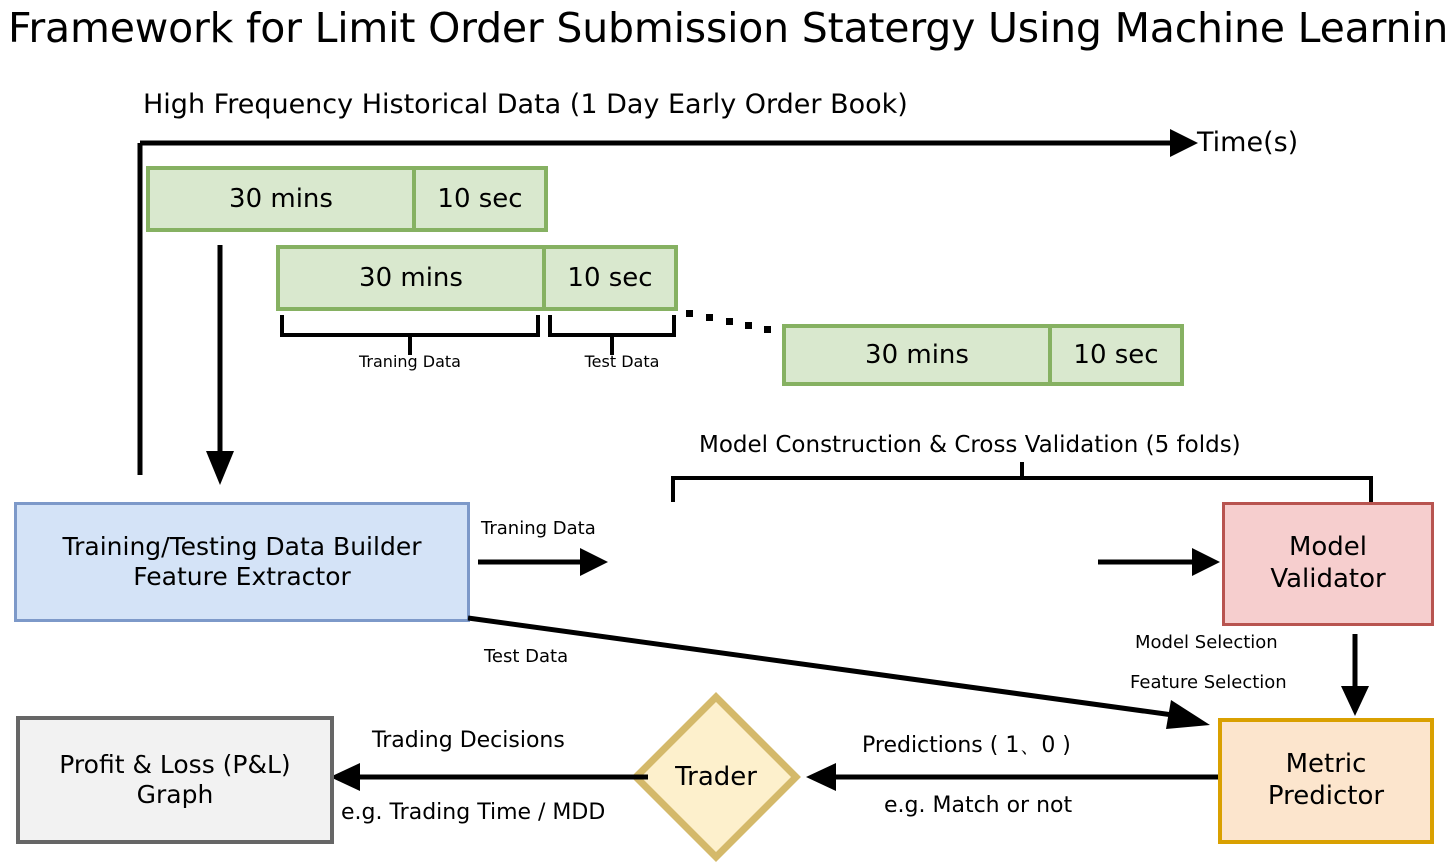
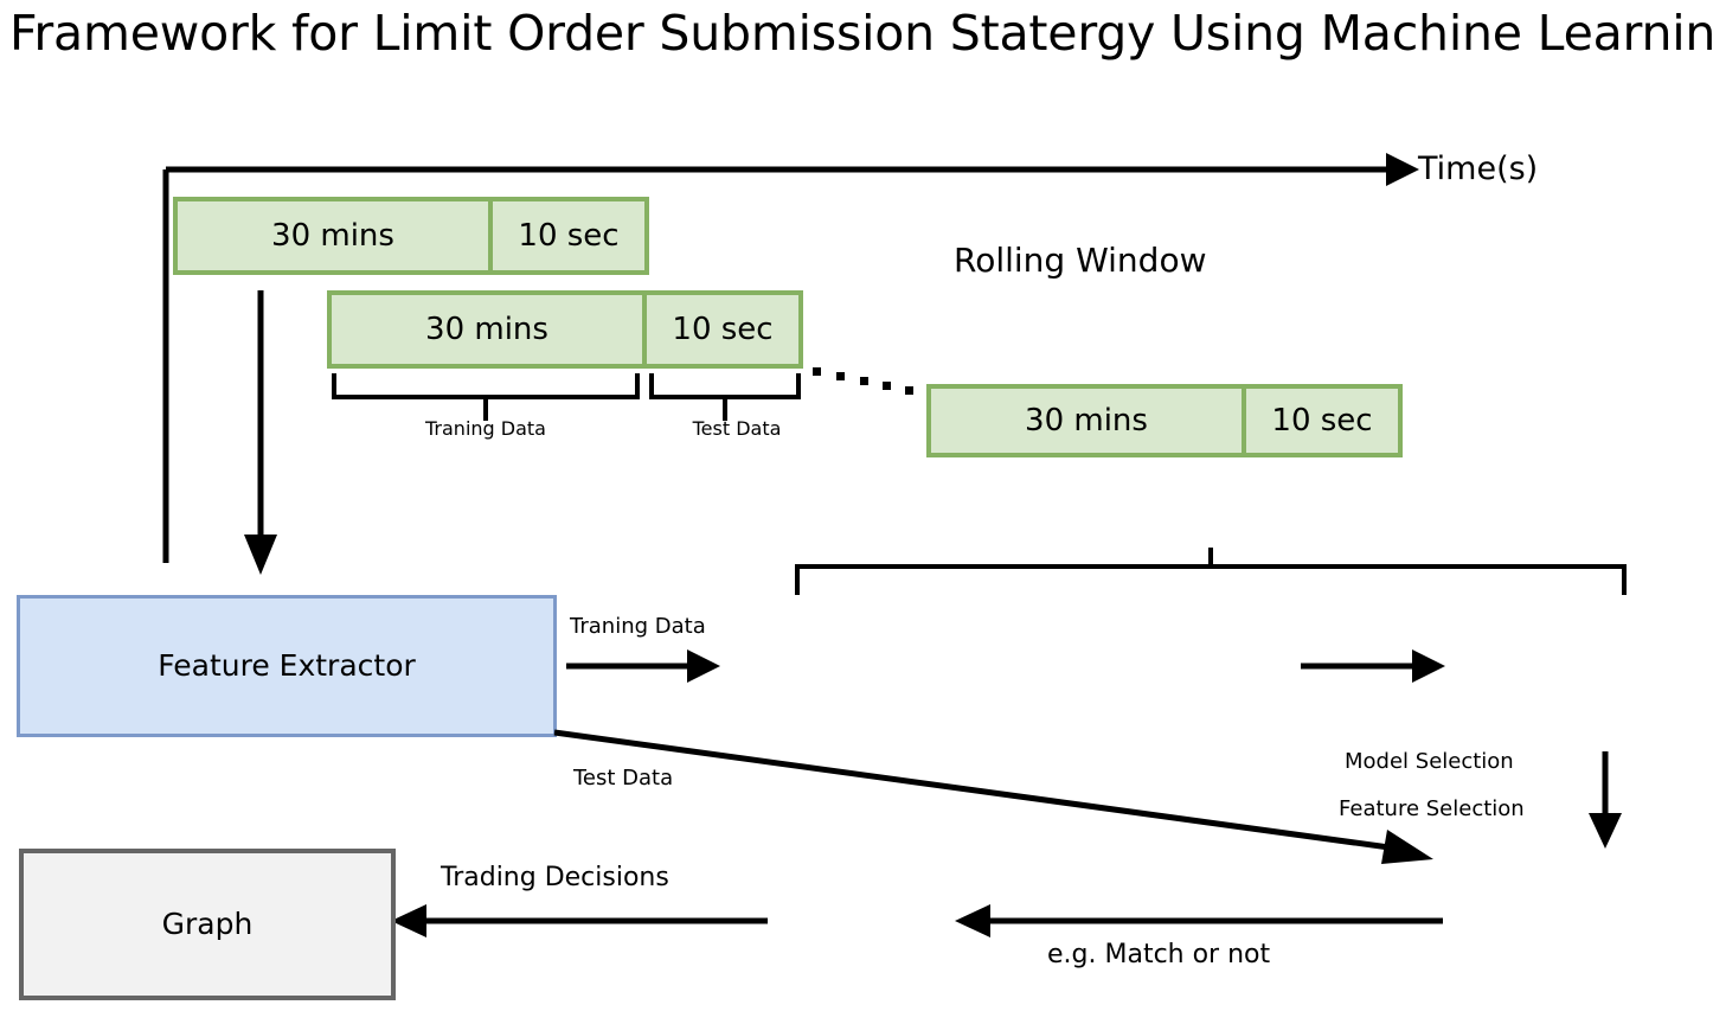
  Framework for Limit Order Submission Statergy Using Machine Learnin
- High Frequency Historical Data (1 Day Early Order Book)
  Time(s)
+ Rolling Window
  30 mins
  10 sec
  30 mins
  10 sec
  Traning Data
  Test Data
  30 mins
  10 sec
- Model Construction & Cross Validation (5 folds)
- Training/Testing Data Builder
  Feature Extractor
  Traning Data
- Model
- Validator
  Model Selection
  Feature Selection
- Metric
- Predictor
  Test Data
- Trader
- Predictions ( 1、0 )
  e.g. Match or not
  Trading Decisions
- e.g. Trading Time / MDD
- Profit & Loss (P&L)
  Graph
